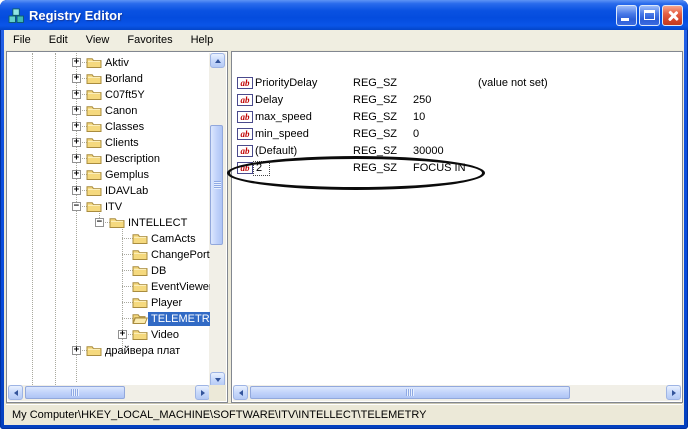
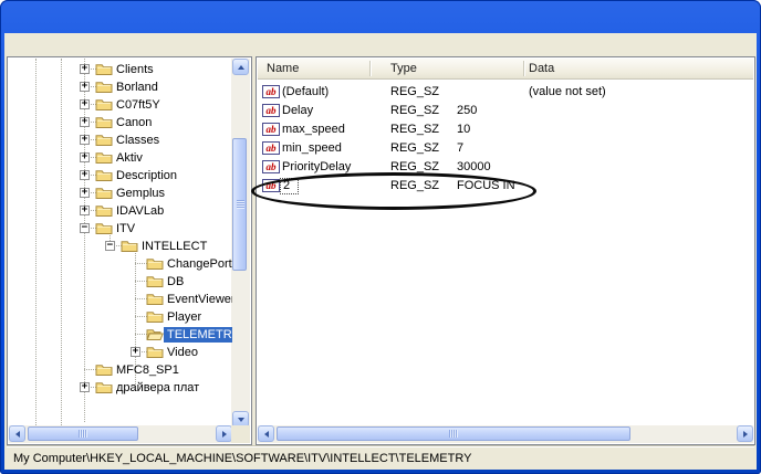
- Registry Editor
- File
- Edit
- View
- Favorites
- Help
  +
- Aktiv
+ Clients
  +
  Borland
  +
  C07ft5Y
  +
  Canon
  +
  Classes
  +
- Clients
+ Aktiv
  +
  Description
  +
  Gemplus
  +
  IDAVLab
  −
  ITV
  −
  INTELLECT
- CamActs
  ChangePort
  DB
  EventViewe
  Player
  TELEMETR
  +
  Video
+ MFC8_SP1
  +
  драйвера плат
+ Name
+ Type
+ Data
  ab
- PriorityDelay
+ (Default)
  REG_SZ
  (value not set)
  ab
  Delay
  REG_SZ
  250
  ab
  max_speed
  REG_SZ
  10
  ab
  min_speed
  REG_SZ
- 0
+ 7
  ab
- (Default)
+ PriorityDelay
  REG_SZ
  30000
  ab
  2
  REG_SZ
  FOCUS IN
  My Computer\HKEY_LOCAL_MACHINE\SOFTWARE\ITV\INTELLECT\TELEMETRY
